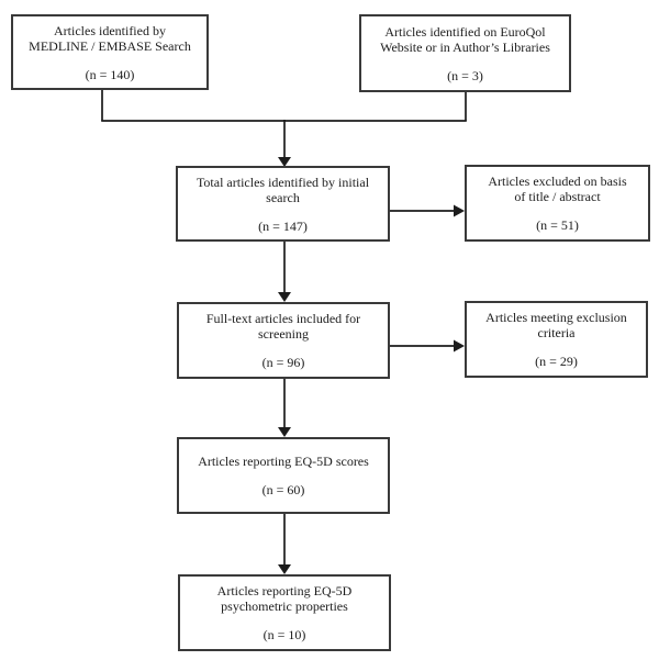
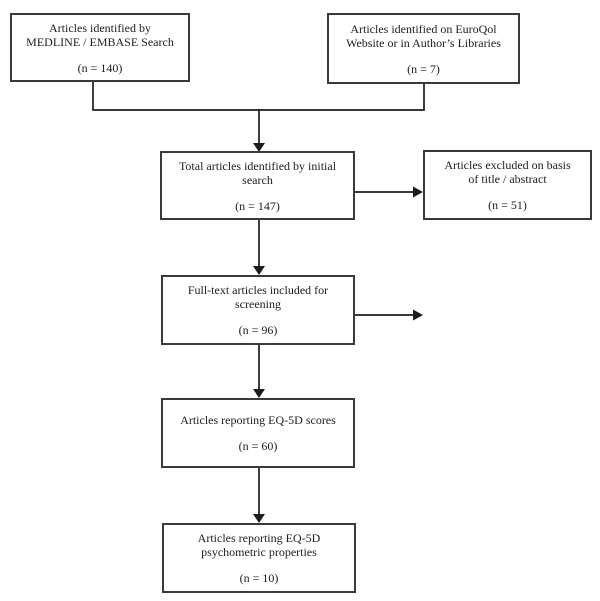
  Articles identified by
  MEDLINE / EMBASE Search
  (n = 140)
  Articles identified on EuroQol
  Website or in Author’s Libraries
- (n = 3)
+ (n = 7)
  Total articles identified by initial
  search
  (n = 147)
  Articles excluded on basis
  of title / abstract
  (n = 51)
  Full-text articles included for
  screening
  (n = 96)
- Articles meeting exclusion
- criteria
- (n = 29)
  Articles reporting EQ-5D scores
  (n = 60)
  Articles reporting EQ-5D
  psychometric properties
  (n = 10)
